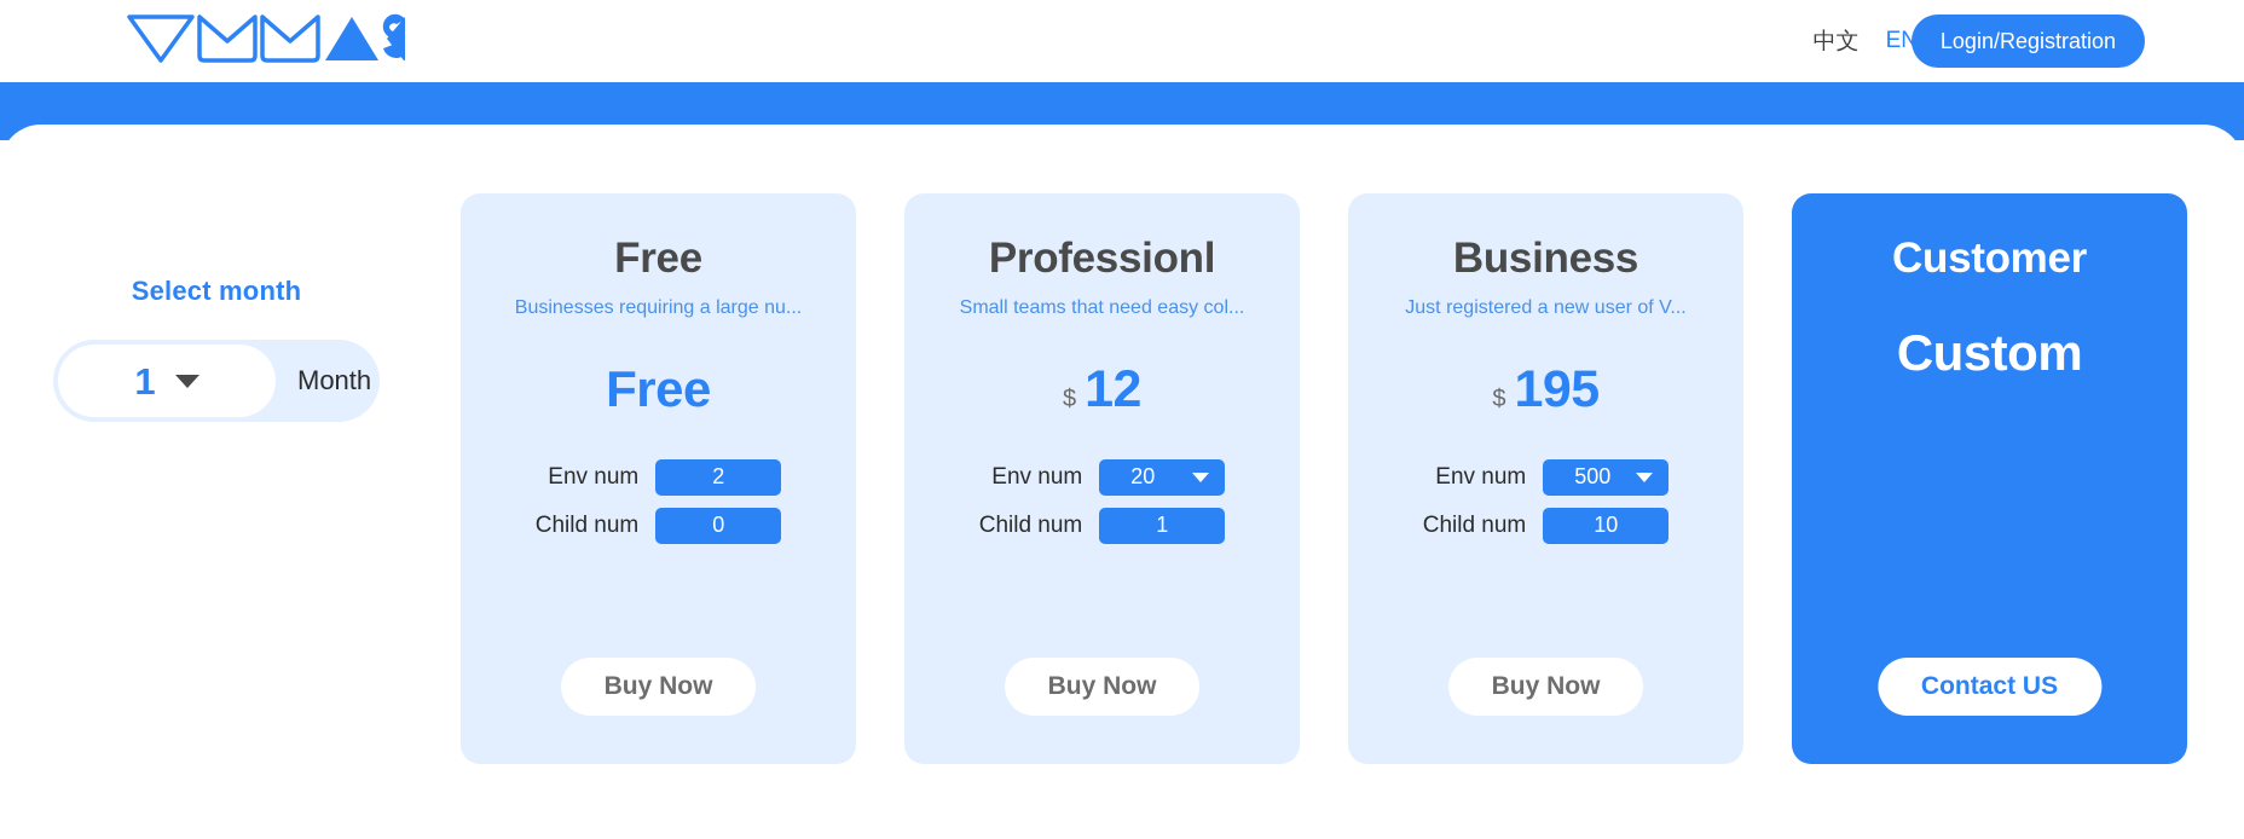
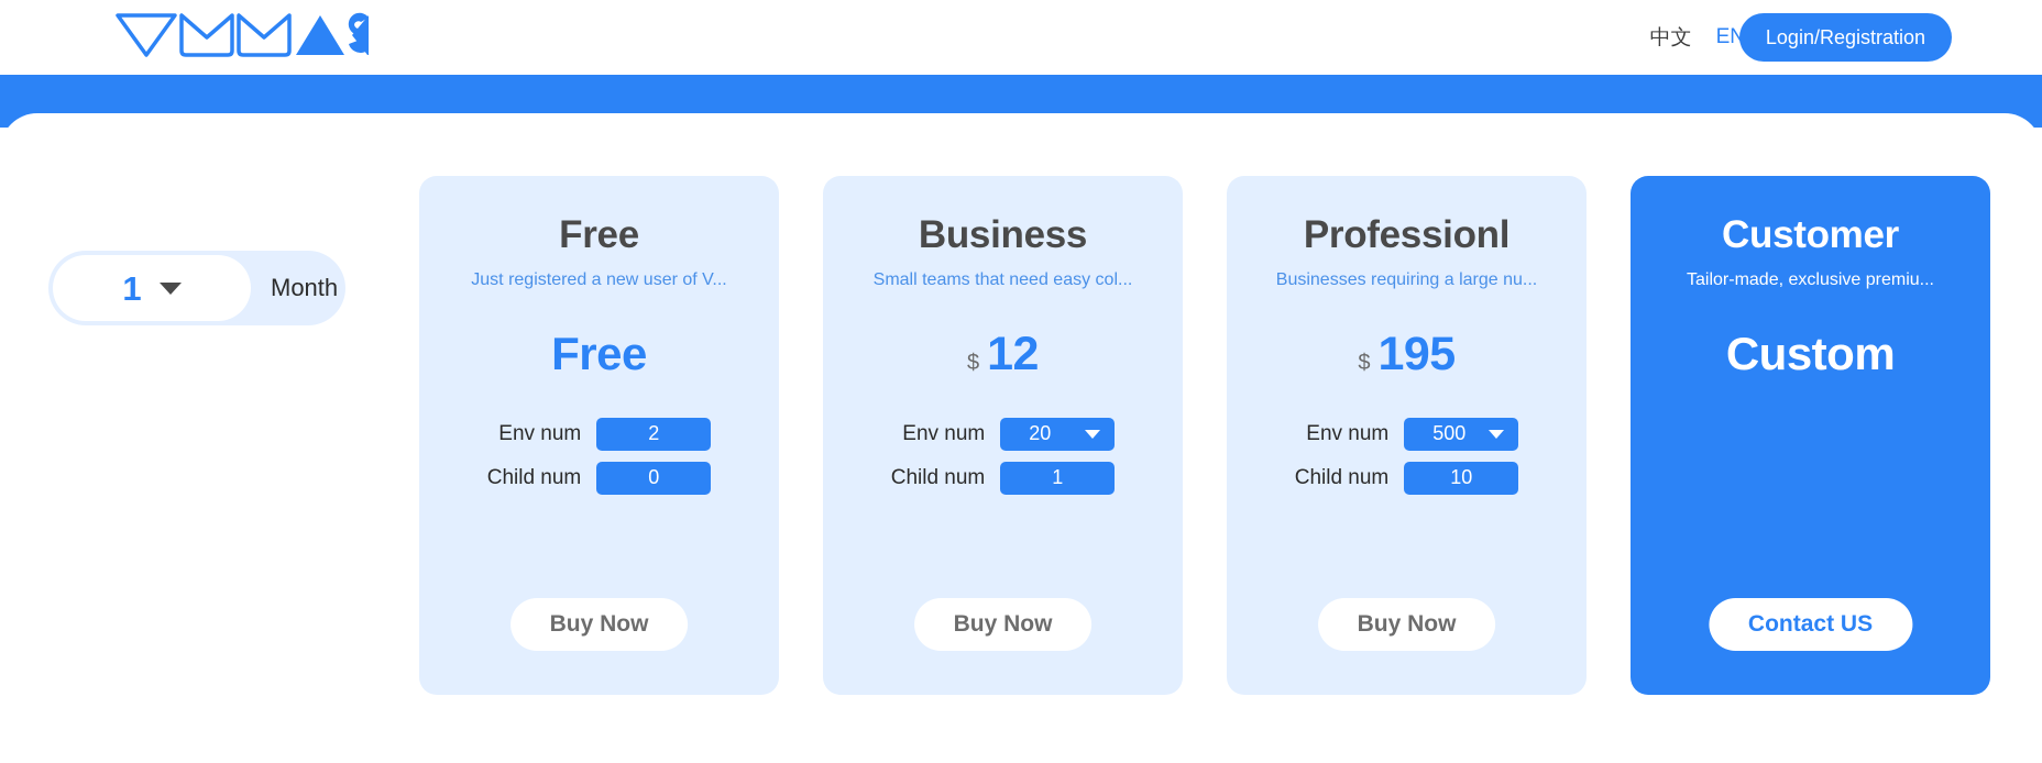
  中文
  EN
  Login/Registration
- Select month
  1
  Month
  Free
- Businesses requiring a large nu...
+ Just registered a new user of V...
  Free
  Env num
  2
  Child num
  0
  Buy Now
- Professionl
+ Business
  Small teams that need easy col...
  $
  12
  Env num
  20
  Child num
  1
  Buy Now
- Business
+ Professionl
- Just registered a new user of V...
+ Businesses requiring a large nu...
  $
  195
  Env num
  500
  Child num
  10
  Buy Now
  Customer
+ Tailor-made, exclusive premiu...
  Custom
  Contact US
